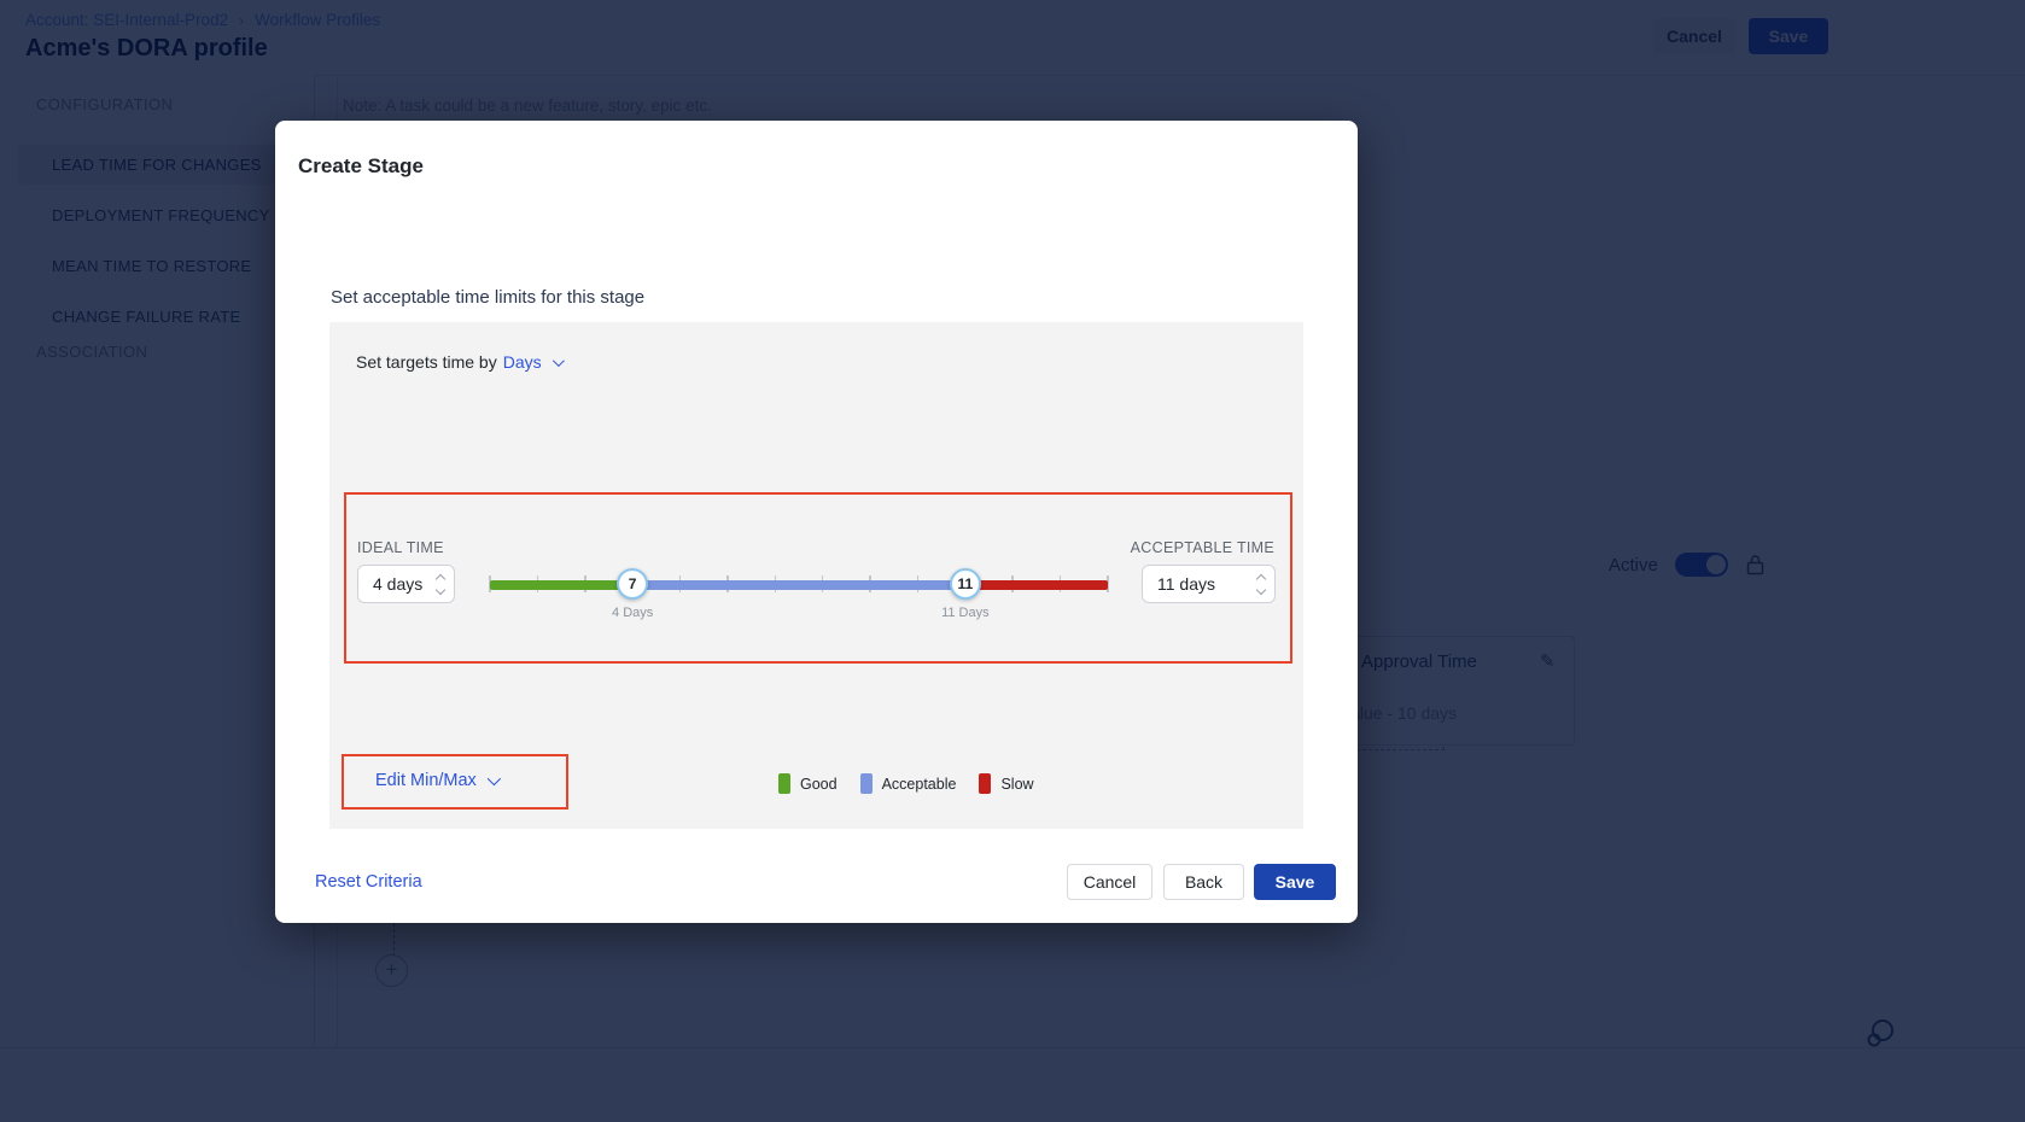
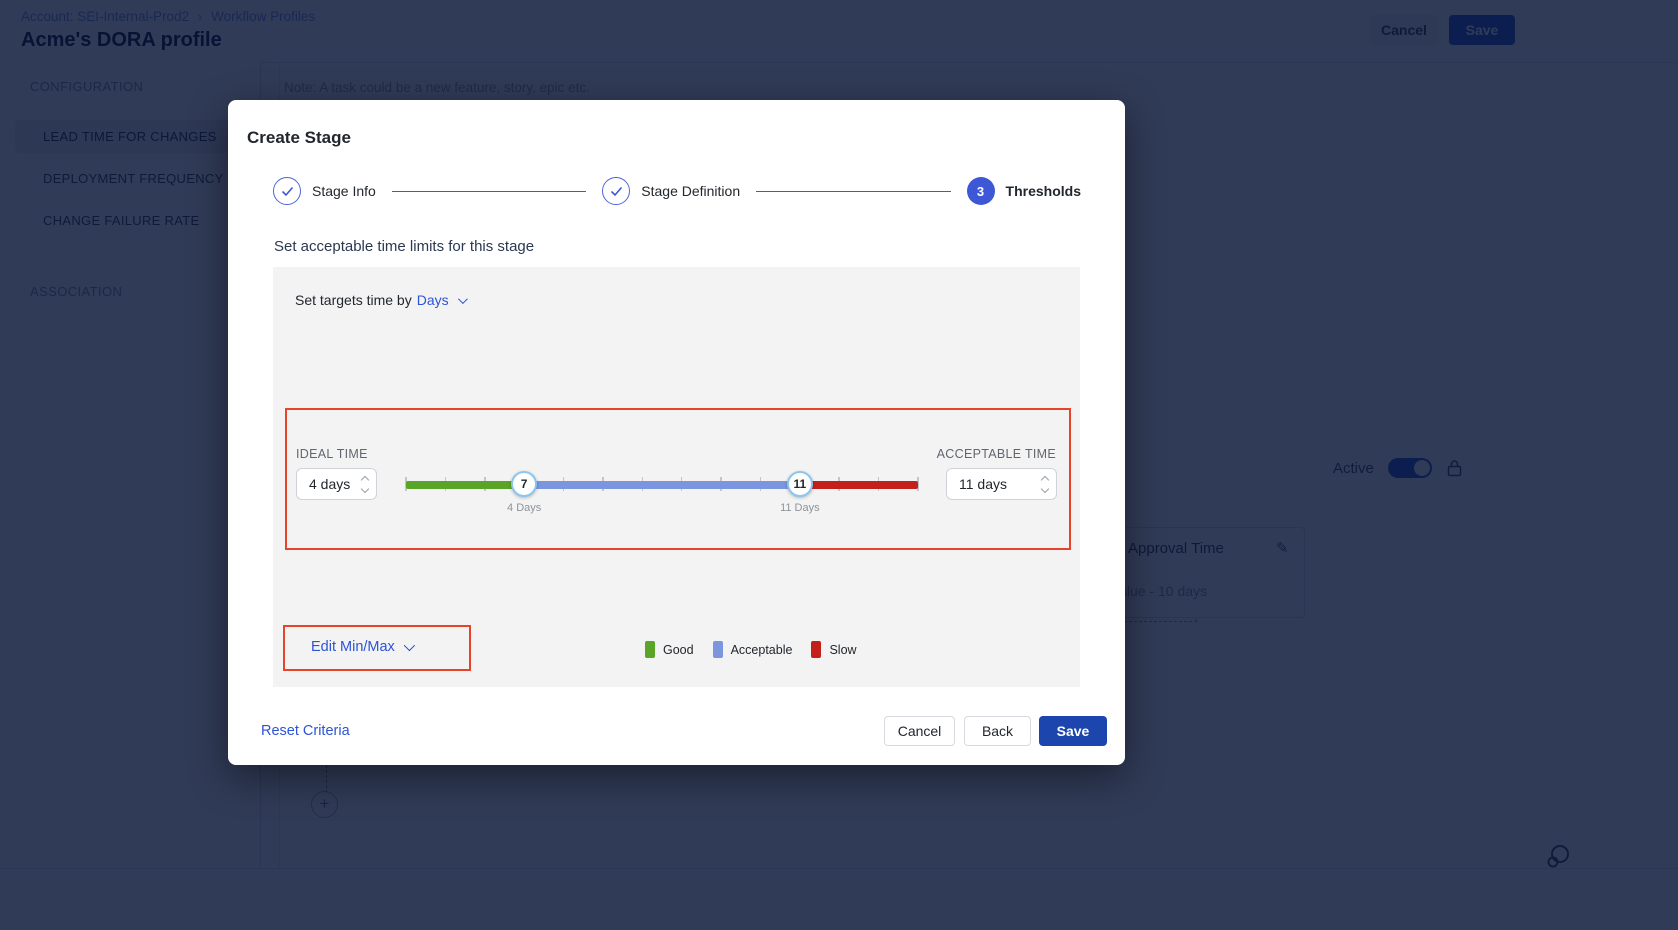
  Account: SEI-Internal-Prod2
  Workflow Profiles
  Acme's DORA profile
  Cancel
  Save
  LEAD TIME FOR CHANGES
  DEPLOYMENT FREQUENCY
- MEAN TIME TO RESTORE
  CHANGE FAILURE RATE
  Active
  Approval Time
  ✎
  +
  Create Stage
+ Stage Info
+ Stage Definition
+ 3
+ Thresholds
  Set acceptable time limits for this stage
  Set targets time by
  Days
  IDEAL TIME
  4 days
  ACCEPTABLE TIME
  11 days
  7
  11
  4 Days
  11 Days
  Edit Min/Max
  Good
  Acceptable
  Slow
  Reset Criteria
  Cancel
  Back
  Save
